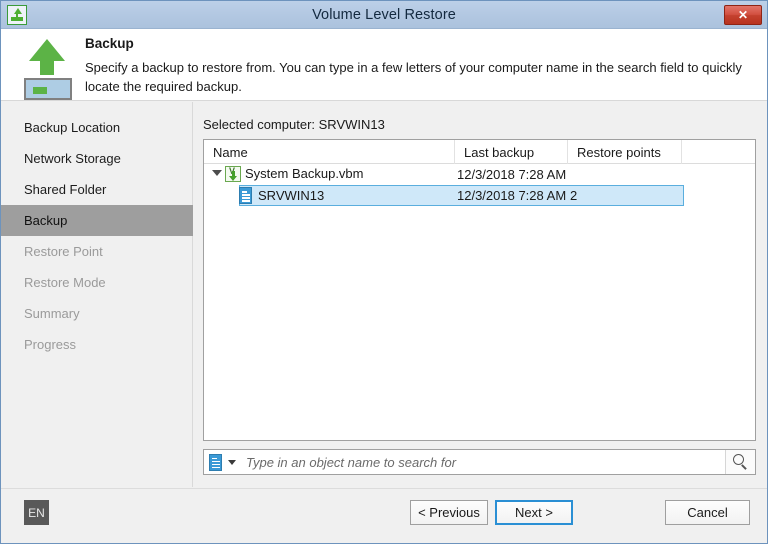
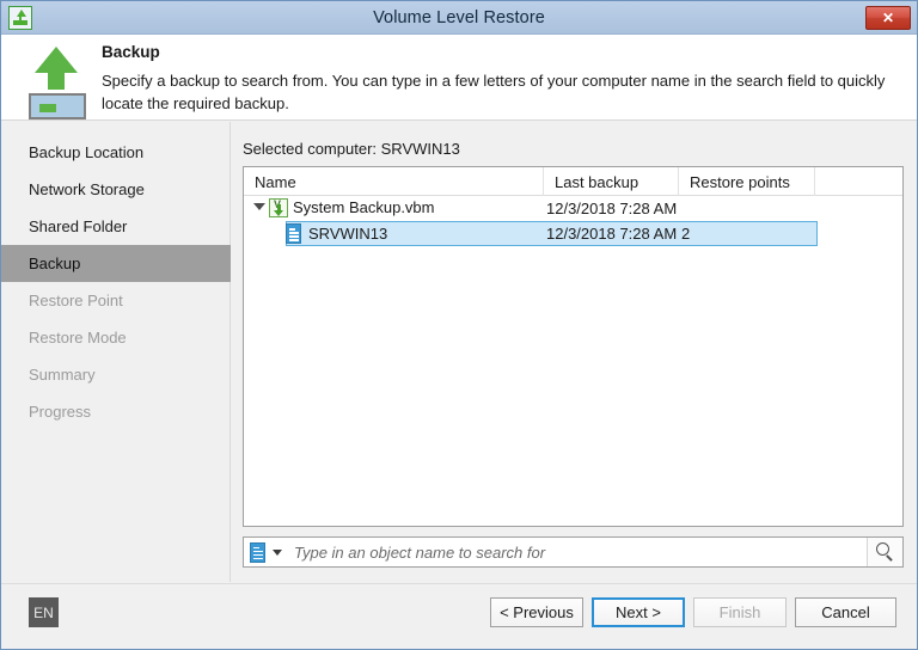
  Volume Level Restore
  ✕
  Backup
- Specify a backup to restore from. You can type in a few letters of your computer name in the search field to quickly locate the required backup.
+ Specify a backup to search from. You can type in a few letters of your computer name in the search field to quickly locate the required backup.
  Backup Location
  Network Storage
  Shared Folder
  Backup
  Restore Point
  Restore Mode
  Summary
  Progress
  Selected computer: SRVWIN13
  Name
  Last backup
  Restore points
  System Backup.vbm
  12/3/2018 7:28 AM
  SRVWIN13
  12/3/2018 7:28 AM
  2
  Type in an object name to search for
  EN
  < Previous
  Next >
+ Finish
  Cancel
